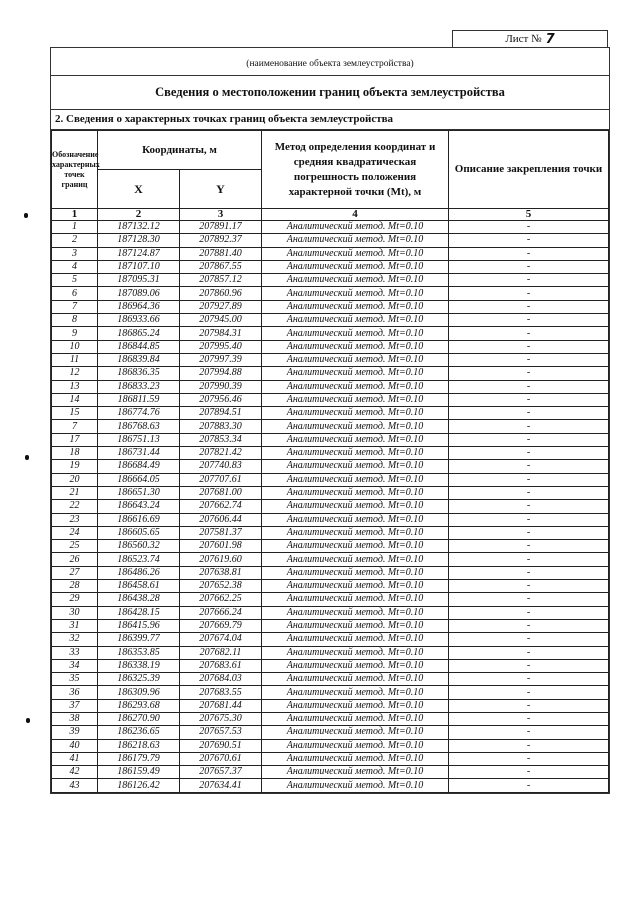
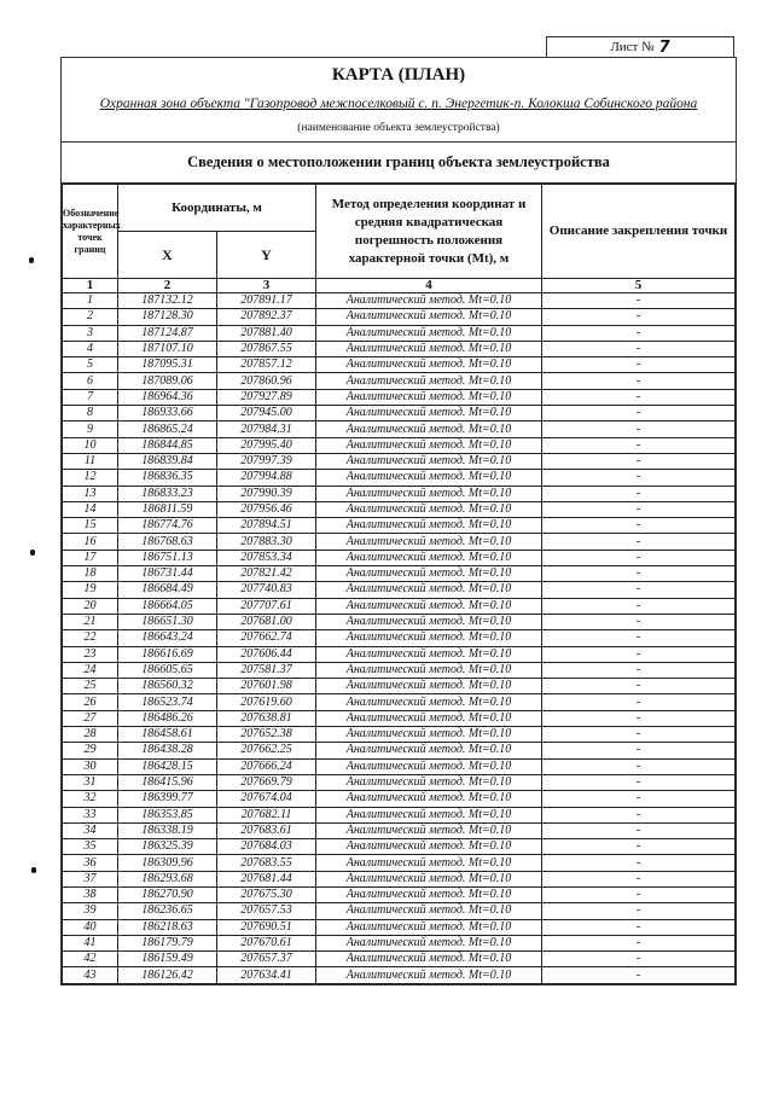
  Лист №
  7
+ КАРТА (ПЛАН)
+ Охранная зона объекта "Газопровод межпоселковый с. п. Энергетик-п. Колокша Собинского района
  (наименование объекта землеустройства)
  Сведения о местоположении границ объекта землеустройства
- 2. Сведения о характерных точках границ объекта землеустройства
  Обозначение характерных точек границ	Координаты, м	Метод определения координат и средняя квадратическая погрешность положения характерной точки (Mt), м	Описание закрепления точки
  X	Y
  1	2	3	4	5
  1	187132.12	207891.17	Аналитический метод. Mt=0.10	-
  2	187128.30	207892.37	Аналитический метод. Mt=0.10	-
  3	187124.87	207881.40	Аналитический метод. Mt=0.10	-
  4	187107.10	207867.55	Аналитический метод. Mt=0.10	-
  5	187095.31	207857.12	Аналитический метод. Mt=0.10	-
  6	187089.06	207860.96	Аналитический метод. Mt=0.10	-
  7	186964.36	207927.89	Аналитический метод. Mt=0.10	-
  8	186933.66	207945.00	Аналитический метод. Mt=0.10	-
  9	186865.24	207984.31	Аналитический метод. Mt=0.10	-
  10	186844.85	207995.40	Аналитический метод. Mt=0.10	-
  11	186839.84	207997.39	Аналитический метод. Mt=0.10	-
  12	186836.35	207994.88	Аналитический метод. Mt=0.10	-
  13	186833.23	207990.39	Аналитический метод. Mt=0.10	-
  14	186811.59	207956.46	Аналитический метод. Mt=0.10	-
  15	186774.76	207894.51	Аналитический метод. Mt=0.10	-
- 7	186768.63	207883.30	Аналитический метод. Mt=0.10	-
+ 16	186768.63	207883.30	Аналитический метод. Mt=0.10	-
  17	186751.13	207853.34	Аналитический метод. Mt=0.10	-
  18	186731.44	207821.42	Аналитический метод. Mt=0.10	-
  19	186684.49	207740.83	Аналитический метод. Mt=0.10	-
  20	186664.05	207707.61	Аналитический метод. Mt=0.10	-
  21	186651.30	207681.00	Аналитический метод. Mt=0.10	-
  22	186643.24	207662.74	Аналитический метод. Mt=0.10	-
  23	186616.69	207606.44	Аналитический метод. Mt=0.10	-
  24	186605.65	207581.37	Аналитический метод. Mt=0.10	-
  25	186560.32	207601.98	Аналитический метод. Mt=0.10	-
  26	186523.74	207619.60	Аналитический метод. Mt=0.10	-
  27	186486.26	207638.81	Аналитический метод. Mt=0.10	-
  28	186458.61	207652.38	Аналитический метод. Mt=0.10	-
  29	186438.28	207662.25	Аналитический метод. Mt=0.10	-
  30	186428.15	207666.24	Аналитический метод. Mt=0.10	-
  31	186415.96	207669.79	Аналитический метод. Mt=0.10	-
  32	186399.77	207674.04	Аналитический метод. Mt=0.10	-
  33	186353.85	207682.11	Аналитический метод. Mt=0.10	-
  34	186338.19	207683.61	Аналитический метод. Mt=0.10	-
  35	186325.39	207684.03	Аналитический метод. Mt=0.10	-
  36	186309.96	207683.55	Аналитический метод. Mt=0.10	-
  37	186293.68	207681.44	Аналитический метод. Mt=0.10	-
  38	186270.90	207675.30	Аналитический метод. Mt=0.10	-
  39	186236.65	207657.53	Аналитический метод. Mt=0.10	-
  40	186218.63	207690.51	Аналитический метод. Mt=0.10	-
  41	186179.79	207670.61	Аналитический метод. Mt=0.10	-
  42	186159.49	207657.37	Аналитический метод. Mt=0.10	-
  43	186126.42	207634.41	Аналитический метод. Mt=0.10	-
